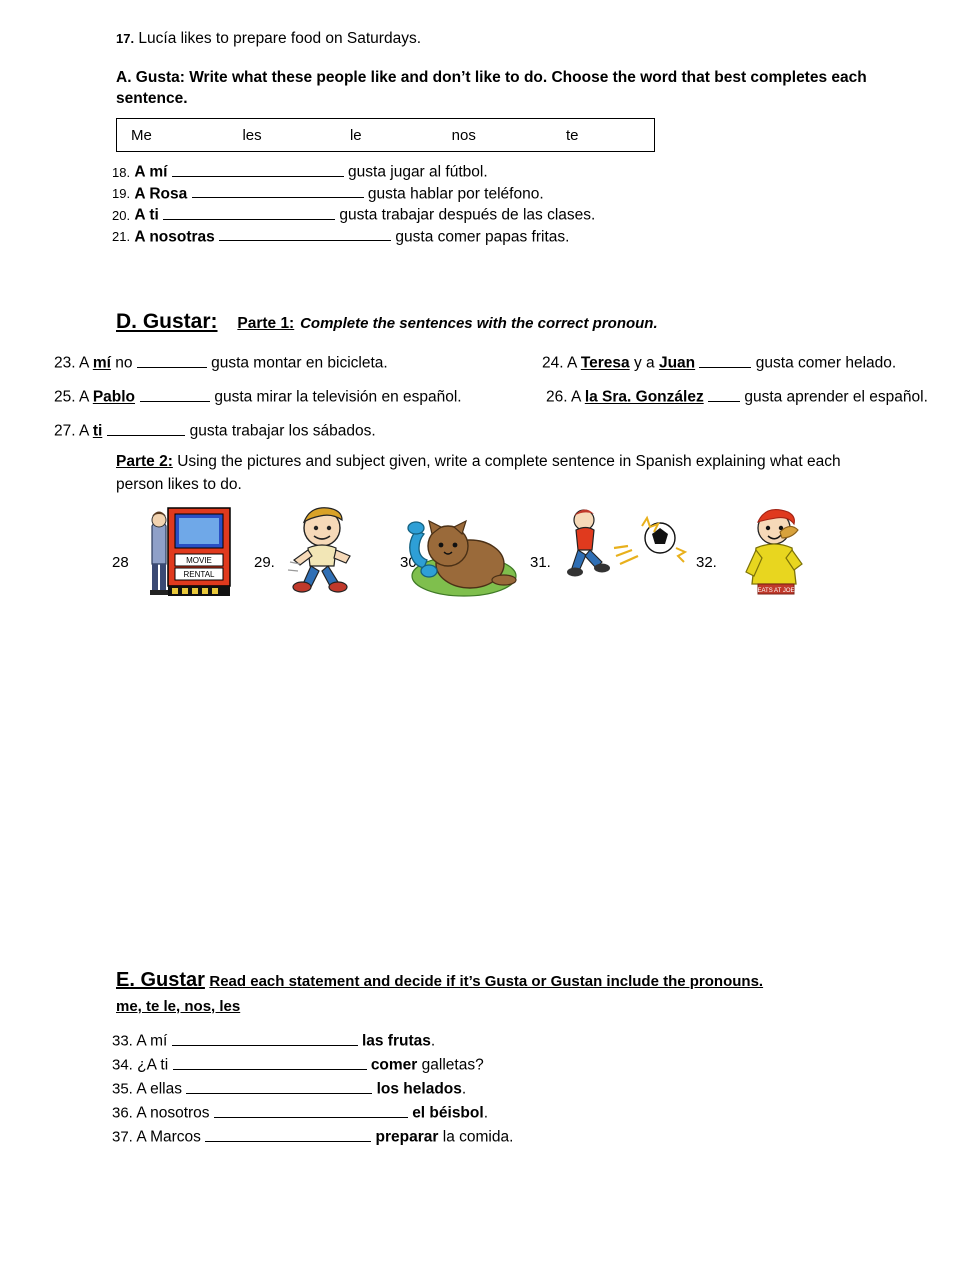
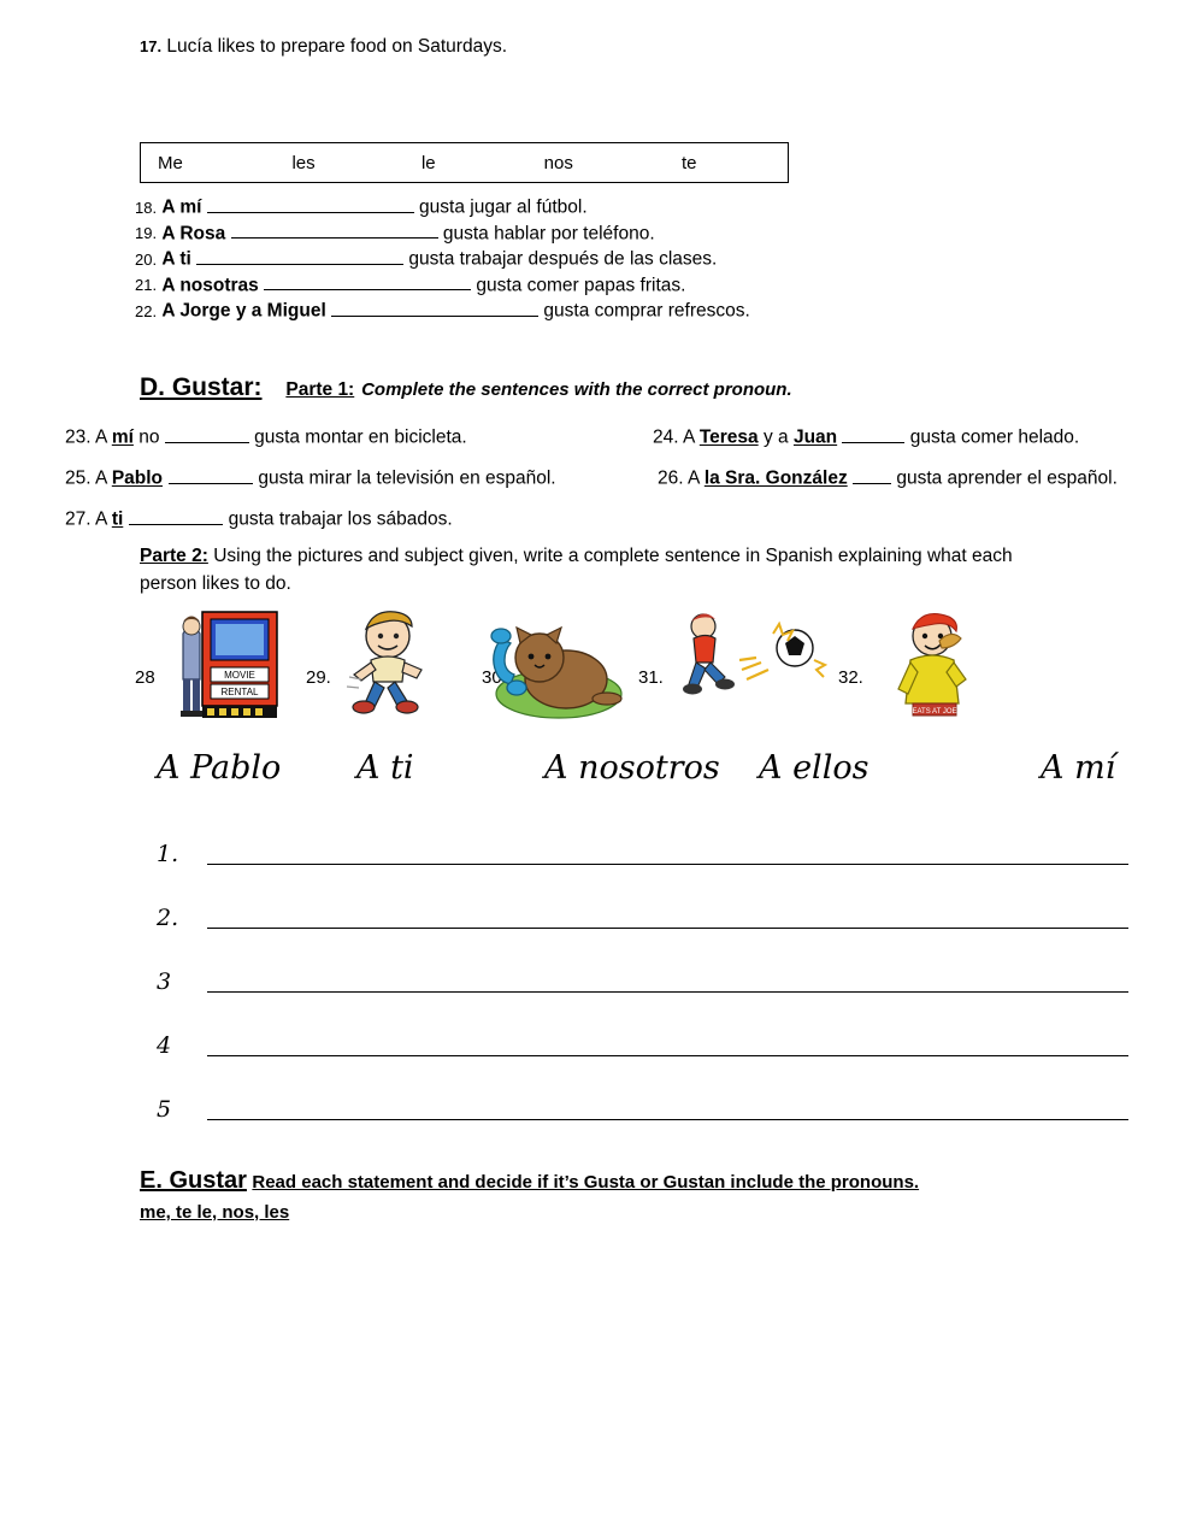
  17. Lucía likes to prepare food on Saturdays.
- A. Gusta: Write what these people like and don’t like to do. Choose the word that best completes each sentence.
  Me
  les
  le
  nos
  te
  18. A mí gusta jugar al fútbol.
  19. A Rosa gusta hablar por teléfono.
  20. A ti gusta trabajar después de las clases.
  21. A nosotras gusta comer papas fritas.
+ 22. A Jorge y a Miguel gusta comprar refrescos.
  D. Gustar: Parte 1: Complete the sentences with the correct pronoun.
  23. A mí no gusta montar en bicicleta.
  24. A Teresa y a Juan gusta comer helado.
  25. A Pablo gusta mirar la televisión en español.
  26. A la Sra. González gusta aprender el español.
  27. A ti gusta trabajar los sábados.
  Parte 2: Using the pictures and subject given, write a complete sentence in Spanish explaining what each person likes to do.
  28
  MOVIE
  RENTAL
  29.
  30
  31.
  32.
+ A Pablo
+ A ti
+ A nosotros
+ A ellos
+ A mí
+ 1.
+ 2.
+ 3
+ 4
+ 5
  E. Gustar Read each statement and decide if it’s Gusta or Gustan include the pronouns.
  me, te le, nos, les
- 33. A mí las frutas.
- 34. ¿A ti comer galletas?
- 35. A ellas los helados.
- 36. A nosotros el béisbol.
- 37. A Marcos preparar la comida.
